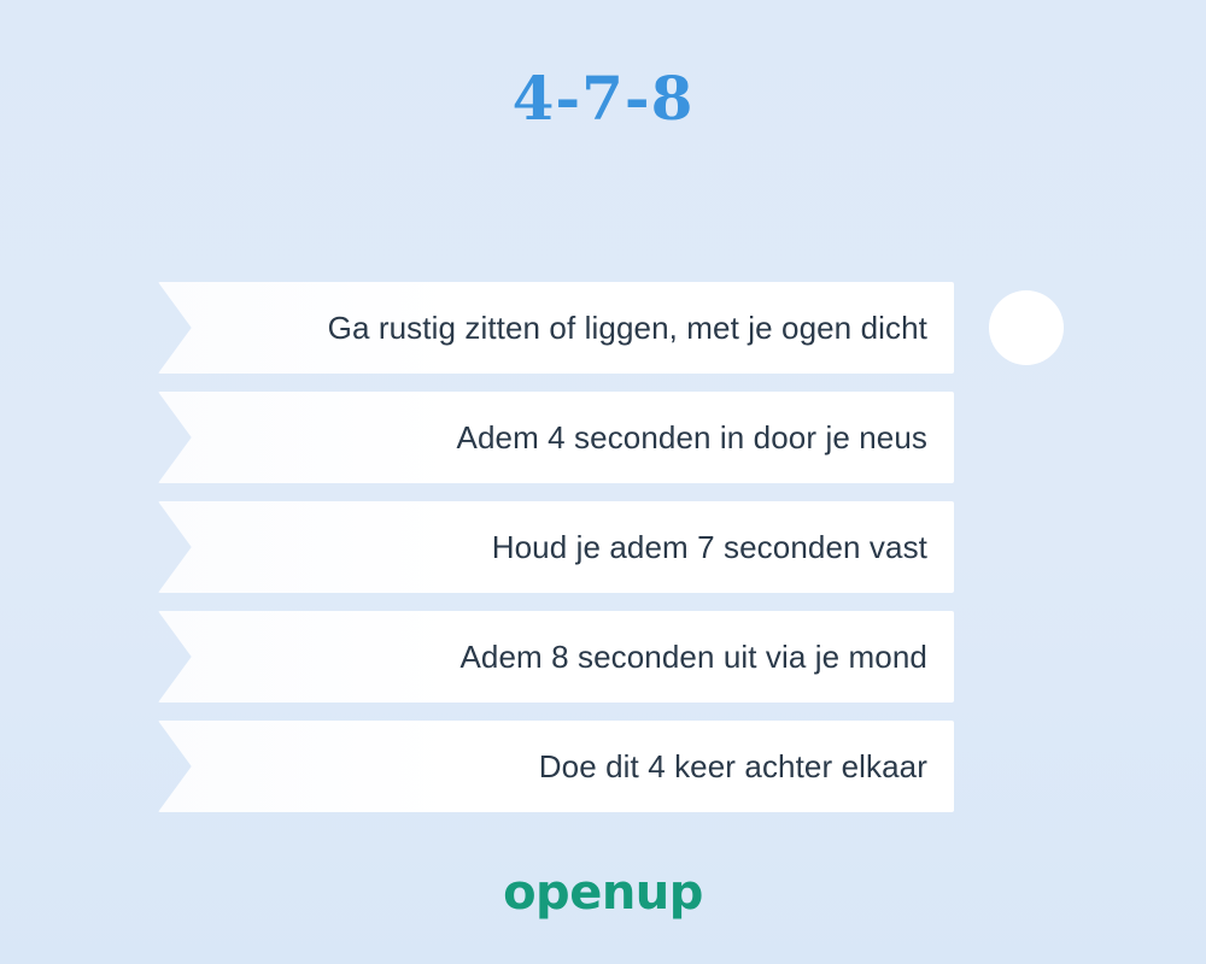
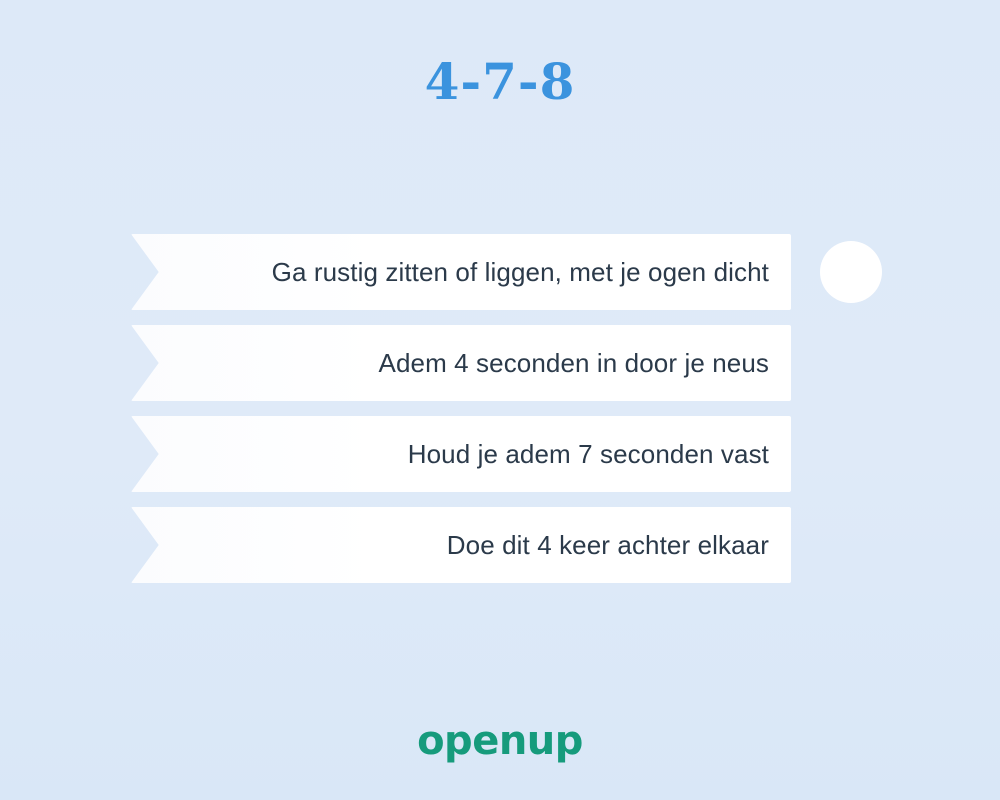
  4-7-8
  Ga rustig zitten of liggen, met je ogen dicht
  Adem 4 seconden in door je neus
  Houd je adem 7 seconden vast
- Adem 8 seconden uit via je mond
  Doe dit 4 keer achter elkaar
  openup
